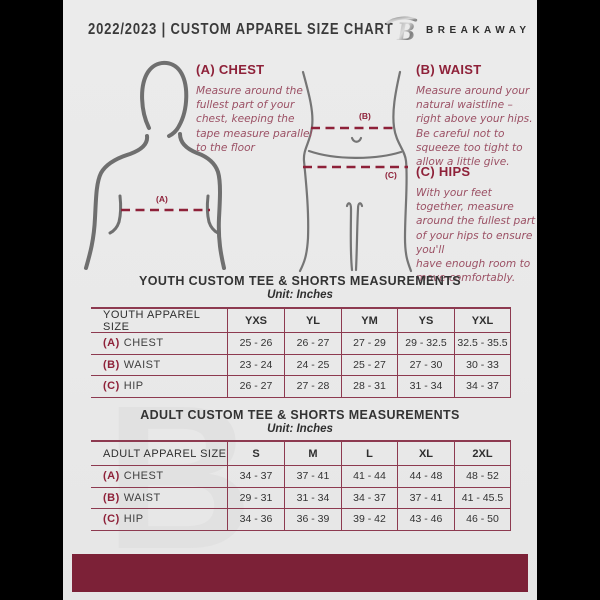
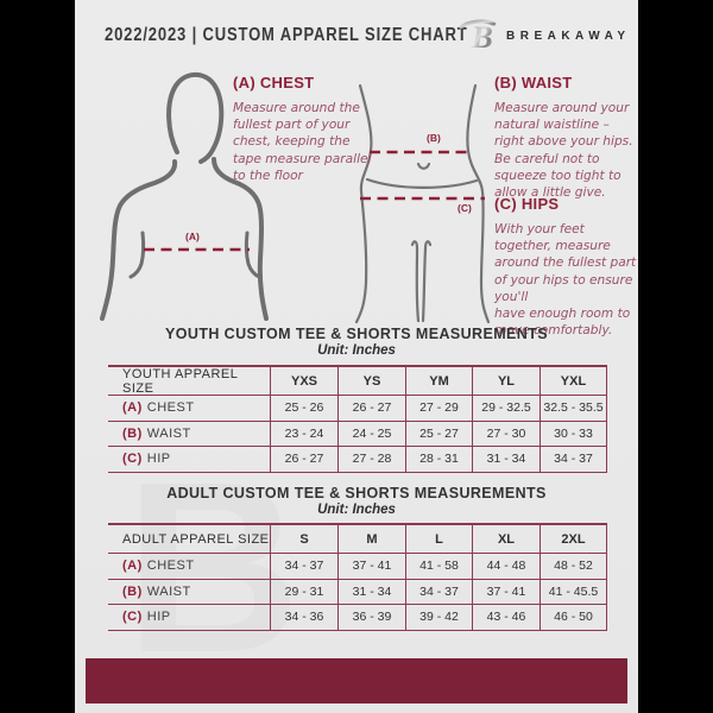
  2022/2023 | CUSTOM APPAREL SIZE CHART
  B
  BREAKAWAY
  (A)
  (B)
  (C)
  (A) CHEST
  Measure around the
  fullest part of your
  chest, keeping the
  tape measure parallel
  to the floor
  (B) WAIST
  Measure around your
  natural waistline –
  right above your hips.
  Be careful not to
  squeeze too tight to
  allow a little give.
  (C) HIPS
  With your feet
  together, measure
  around the fullest part
  of your hips to ensure
  you'll
  have enough room to
  move comfortably.
  B
  YOUTH CUSTOM TEE & SHORTS MEASUREMENTS
  Unit: Inches
  YOUTH APPAREL SIZE
  YXS
- YL
+ YS
  YM
- YS
+ YL
  YXL
  (A)
  CHEST
  25 - 26
  26 - 27
  27 - 29
  29 - 32.5
  32.5 - 35.5
  (B)
  WAIST
  23 - 24
  24 - 25
  25 - 27
  27 - 30
  30 - 33
  (C)
  HIP
  26 - 27
  27 - 28
  28 - 31
  31 - 34
  34 - 37
  ADULT CUSTOM TEE & SHORTS MEASUREMENTS
  Unit: Inches
  ADULT APPAREL SIZE
  S
  M
  L
  XL
  2XL
  (A)
  CHEST
  34 - 37
  37 - 41
- 41 - 44
+ 41 - 58
  44 - 48
  48 - 52
  (B)
  WAIST
  29 - 31
  31 - 34
  34 - 37
  37 - 41
  41 - 45.5
  (C)
  HIP
  34 - 36
  36 - 39
  39 - 42
  43 - 46
  46 - 50
